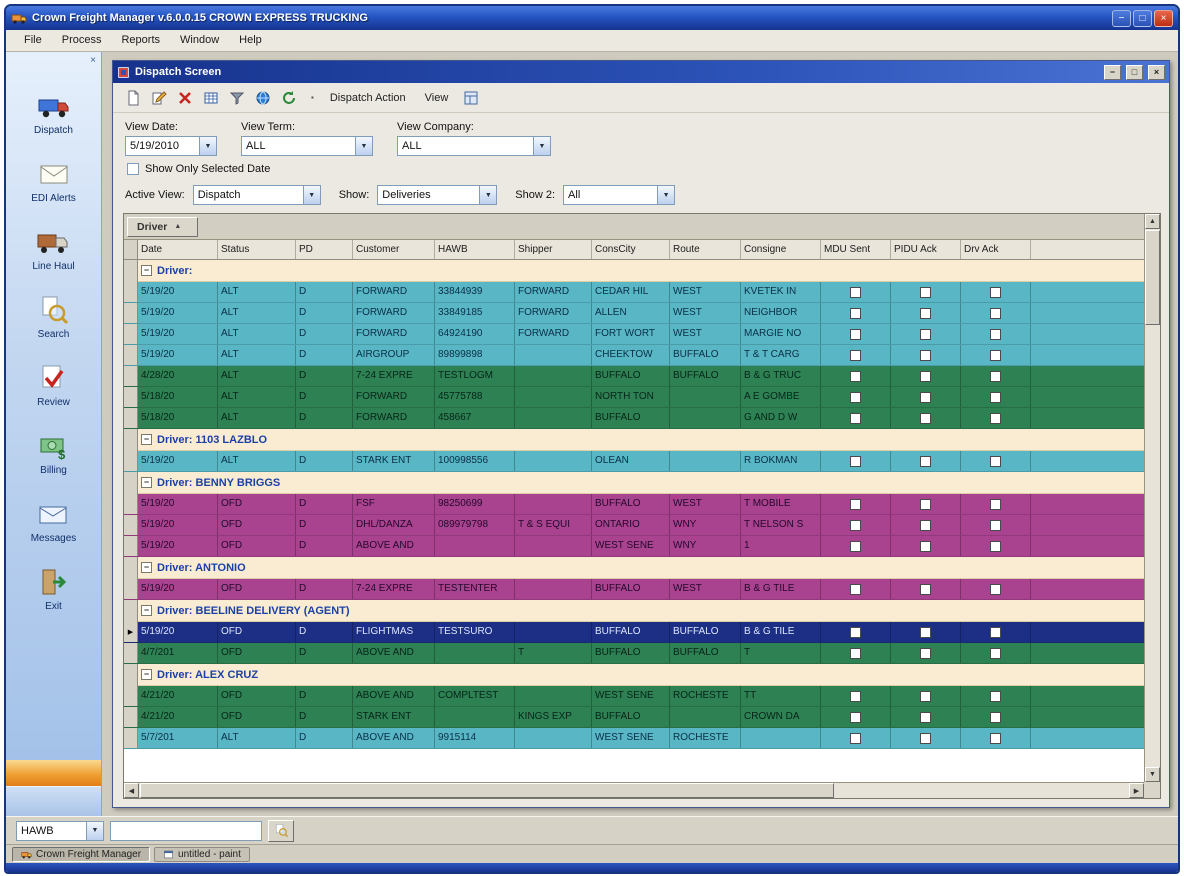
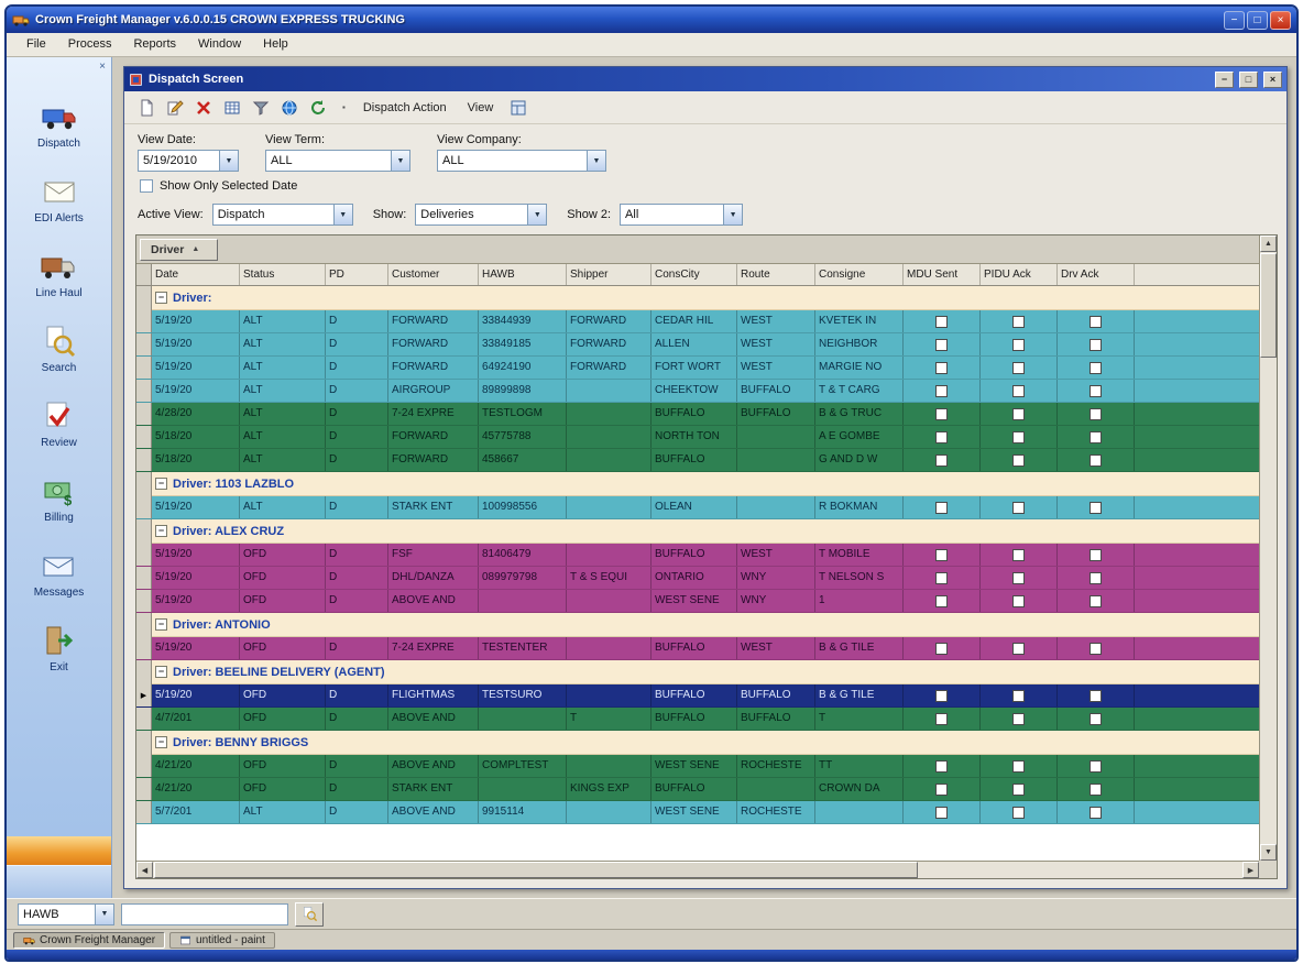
  Crown Freight Manager v.6.0.0.15 CROWN EXPRESS TRUCKING
  −
  □
  ×
  File
  Process
  Reports
  Window
  Help
  ×
  Dispatch
  EDI Alerts
  Line Haul
  Search
  Review
  $
  Billing
  Messages
  Exit
  Dispatch Screen
  −
  □
  ×
  ▪
  Dispatch Action
  View
  View Date:
  5/19/2010
  View Term:
  ALL
  View Company:
  ALL
  Show Only Selected Date
  Active View:
  Dispatch
  Show:
  Deliveries
  Show 2:
  All
  Driver
  Date
  Status
  PD
  Customer
  HAWB
  Shipper
  ConsCity
  Route
  Consigne
  MDU Sent
  PIDU Ack
  Drv Ack
  −
  Driver:
  5/19/20
  ALT
  D
  FORWARD
  33844939
  FORWARD
  CEDAR HIL
  WEST
  KVETEK IN
  5/19/20
  ALT
  D
  FORWARD
  33849185
  FORWARD
  ALLEN
  WEST
  NEIGHBOR
  5/19/20
  ALT
  D
  FORWARD
  64924190
  FORWARD
  FORT WORT
  WEST
  MARGIE NO
  5/19/20
  ALT
  D
  AIRGROUP
  89899898
  CHEEKTOW
  BUFFALO
  T & T CARG
  4/28/20
  ALT
  D
  7-24 EXPRE
  TESTLOGM
  BUFFALO
  BUFFALO
  B & G TRUC
  5/18/20
  ALT
  D
  FORWARD
  45775788
  NORTH TON
  A E GOMBE
  5/18/20
  ALT
  D
  FORWARD
  458667
  BUFFALO
  G AND D W
  −
  Driver: 1103 LAZBLO
  5/19/20
  ALT
  D
  STARK ENT
  100998556
  OLEAN
  R BOKMAN
  −
- Driver: BENNY BRIGGS
+ Driver: ALEX CRUZ
  5/19/20
  OFD
  D
  FSF
- 98250699
+ 81406479
  BUFFALO
  WEST
  T MOBILE
  5/19/20
  OFD
  D
  DHL/DANZA
  089979798
  T & S EQUI
  ONTARIO
  WNY
  T NELSON S
  5/19/20
  OFD
  D
  ABOVE AND
  WEST SENE
  WNY
  1
  −
  Driver: ANTONIO
  5/19/20
  OFD
  D
  7-24 EXPRE
  TESTENTER
  BUFFALO
  WEST
  B & G TILE
  −
  Driver: BEELINE DELIVERY (AGENT)
  5/19/20
  OFD
  D
  FLIGHTMAS
  TESTSURO
  BUFFALO
  BUFFALO
  B & G TILE
  4/7/201
  OFD
  D
  ABOVE AND
  T
  BUFFALO
  BUFFALO
  T
  −
- Driver: ALEX CRUZ
+ Driver: BENNY BRIGGS
  4/21/20
  OFD
  D
  ABOVE AND
  COMPLTEST
  WEST SENE
  ROCHESTE
  TT
  4/21/20
  OFD
  D
  STARK ENT
  KINGS EXP
  BUFFALO
  CROWN DA
  5/7/201
  ALT
  D
  ABOVE AND
  9915114
  WEST SENE
  ROCHESTE
  HAWB
  Crown Freight Manager
  untitled - paint
